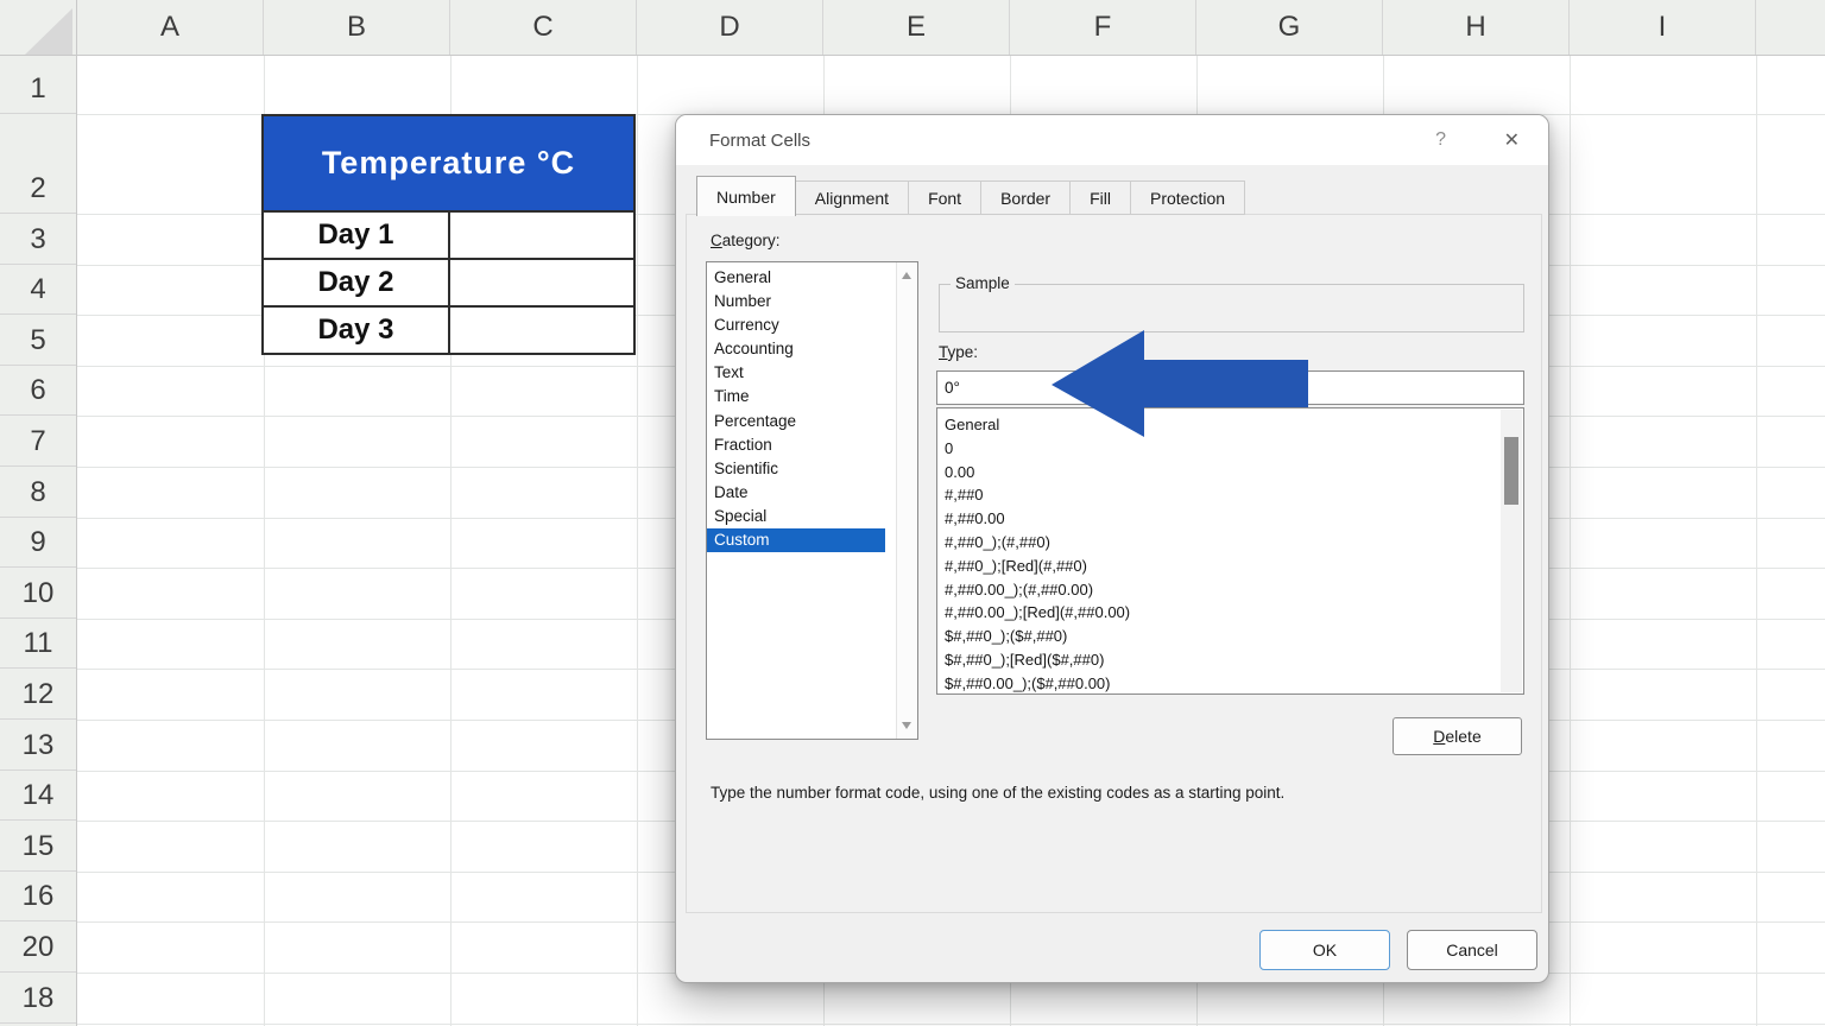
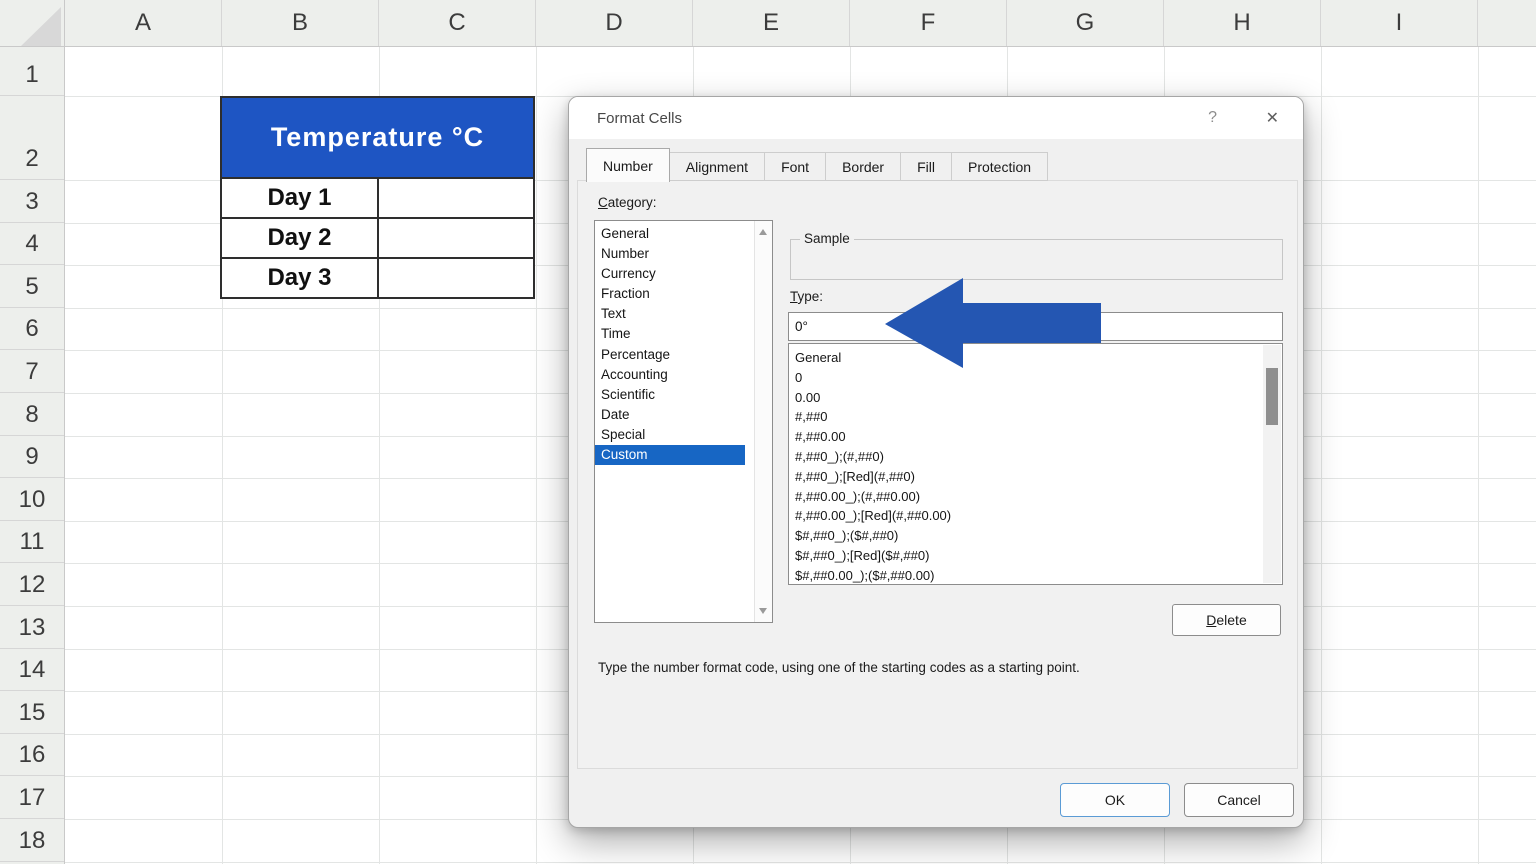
  A
  B
  C
  D
  E
  F
  G
  H
  I
  1
  2
  3
  4
  5
  6
  7
  8
  9
  10
  11
  12
  13
  14
  15
  16
- 20
+ 17
  18
  Temperature °C
  Day 1
  Day 2
  Day 3
  Format Cells
  ?
  ✕
  Number
  Alignment
  Font
  Border
  Fill
  Protection
  Category:
  General
  Number
  Currency
- Accounting
+ Fraction
  Text
  Time
  Percentage
- Fraction
+ Accounting
  Scientific
  Date
  Special
  Custom
  Sample
  Type:
  0°
  General
  0
  0.00
  #,##0
  #,##0.00
  #,##0_);(#,##0)
  #,##0_);[Red](#,##0)
  #,##0.00_);(#,##0.00)
  #,##0.00_);[Red](#,##0.00)
  $#,##0_);($#,##0)
  $#,##0_);[Red]($#,##0)
  $#,##0.00_);($#,##0.00)
  D
  elete
- Type the number format code, using one of the existing codes as a starting point.
+ Type the number format code, using one of the starting codes as a starting point.
  OK
  Cancel
